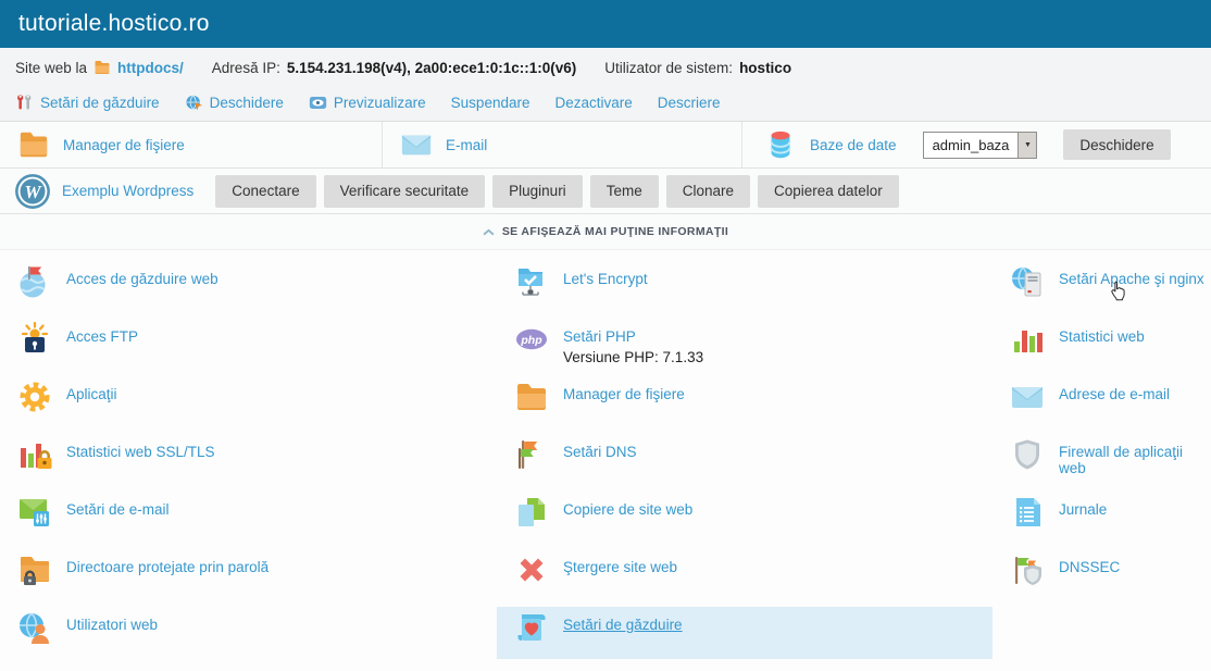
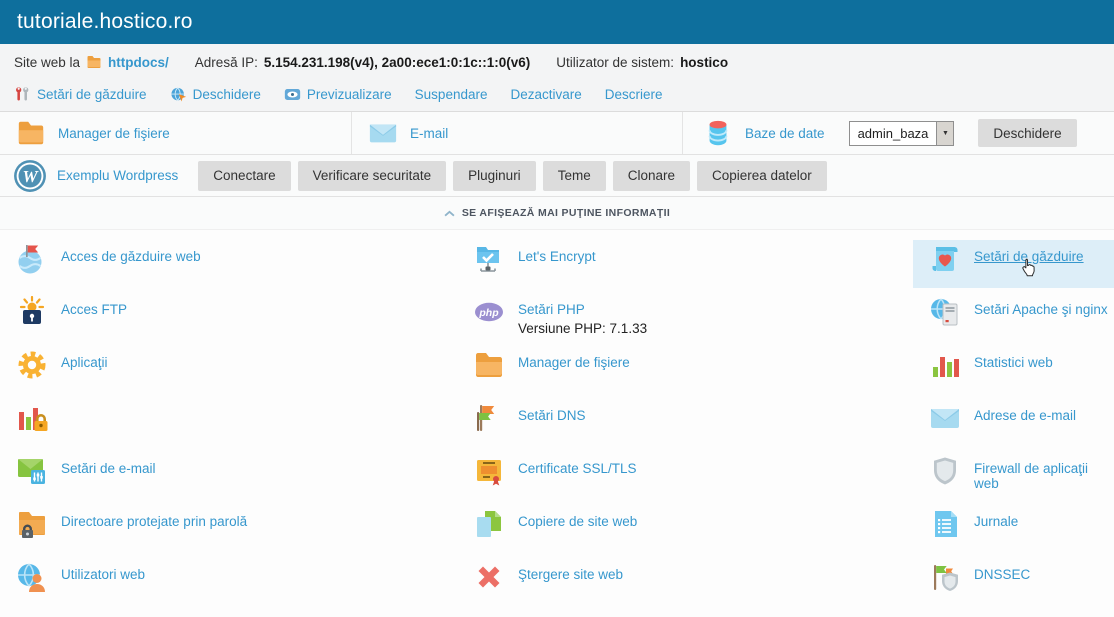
  tutoriale.hostico.ro
  Site web la
  httpdocs/
  Adresă IP:
  5.154.231.198(v4), 2a00:ece1:0:1c::1:0(v6)
  Utilizator de sistem:
  hostico
  Setări de găzduire
  Deschidere
  Previzualizare
  Suspendare
  Dezactivare
  Descriere
  Manager de fişiere
  E-mail
  Baze de date
  admin_baza
  Deschidere
  W
  Exemplu Wordpress
  Conectare
  Verificare securitate
  Pluginuri
  Teme
  Clonare
  Copierea datelor
  SE AFIŞEAZĂ MAI PUŢINE INFORMAŢII
  Acces de găzduire web
  Acces FTP
  Aplicaţii
- Statistici web SSL/TLS
  Setări de e-mail
  Directoare protejate prin parolă
  Utilizatori web
  Let's Encrypt
  php
  Setări PHP
  Versiune PHP: 7.1.33
  Manager de fişiere
  Setări DNS
+ Certificate SSL/TLS
  Copiere de site web
  Ştergere site web
  Setări de găzduire
  Setări Apache şi nginx
  Statistici web
  Adrese de e-mail
  Firewall de aplicaţii web
  Jurnale
  DNSSEC
